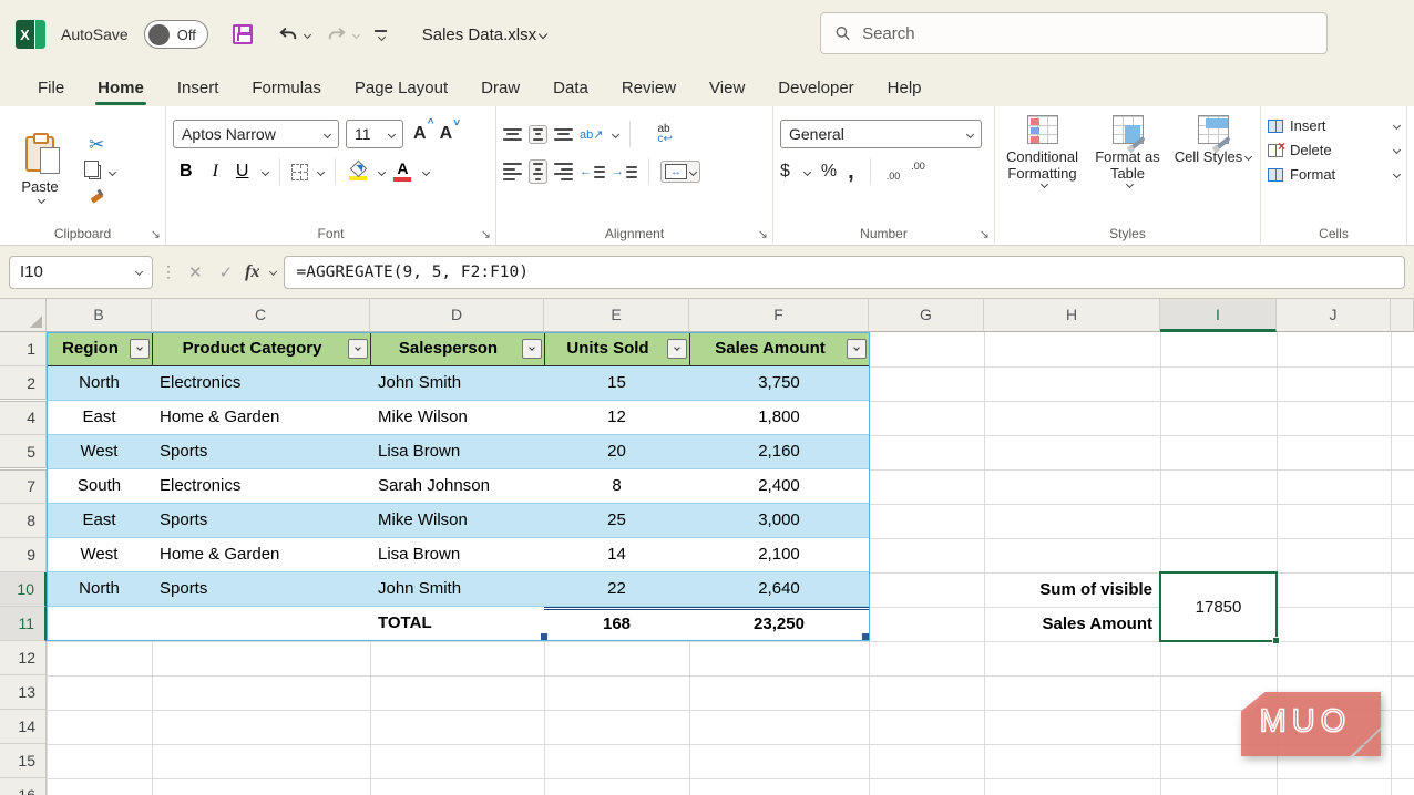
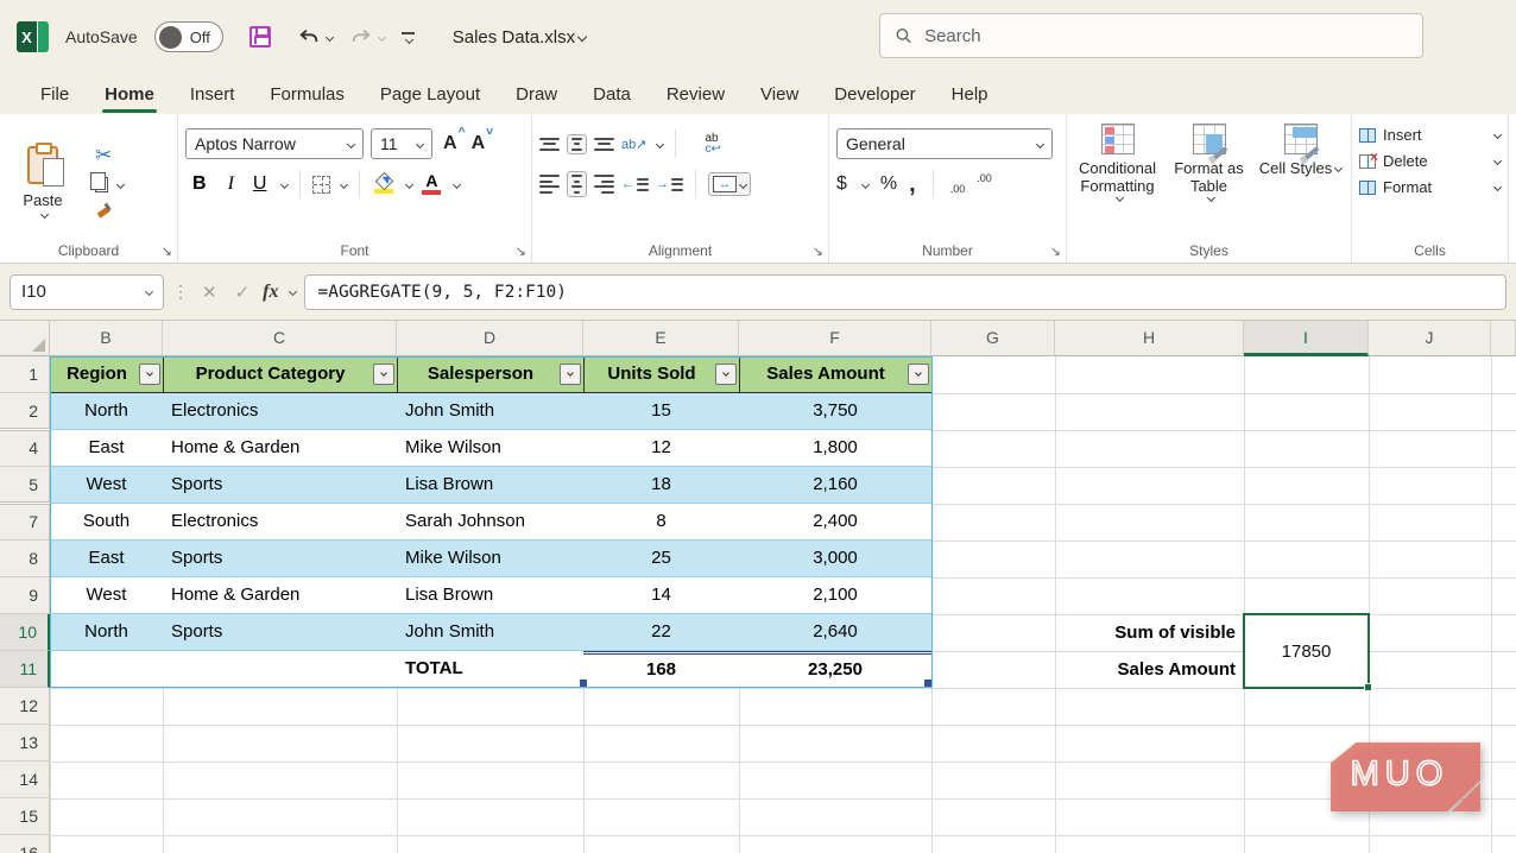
  X
  AutoSave
  Off
  Sales Data.xlsx
  Search
  File
  Home
  Insert
  Formulas
  Page Layout
  Draw
  Data
  Review
  View
  Developer
  Help
  Paste
  Clipboard
  Aptos Narrow
  11
  A
  ^
  A
  ˅
  B
  I
  U
  A
  Font
  ←
  →
  Alignment
  General
  Number
  Conditional Formatting
  Format as Table
  Cell Styles
  Styles
  Insert
  Delete
  Format
  Cells
  I10
  ⋮
  ✕
  ✓
  fx
  =AGGREGATE(9, 5, F2:F10)
  B
  C
  D
  E
  F
  G
  H
  I
  J
  1
  2
  4
  5
  7
  8
  9
  10
  11
  12
  13
  14
  15
  Region
  Product Category
  Salesperson
  Units Sold
  Sales Amount
  North
  Electronics
  John Smith
  15
  3,750
  East
  Home & Garden
  Mike Wilson
  12
  1,800
  West
  Sports
  Lisa Brown
- 20
+ 18
  2,160
  South
  Electronics
  Sarah Johnson
  8
  2,400
  East
  Sports
  Mike Wilson
  25
  3,000
  West
  Home & Garden
  Lisa Brown
  14
  2,100
  North
  Sports
  John Smith
  22
  2,640
  TOTAL
  168
  23,250
  Sum of visible
  Sales Amount
  17850
  MUO
